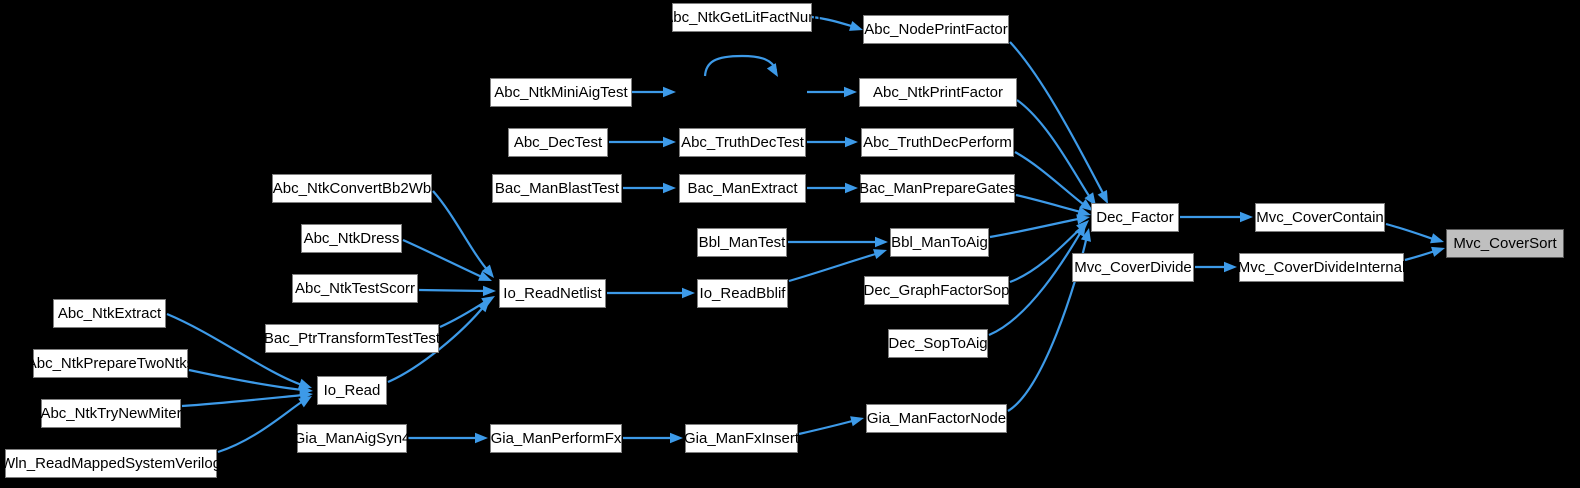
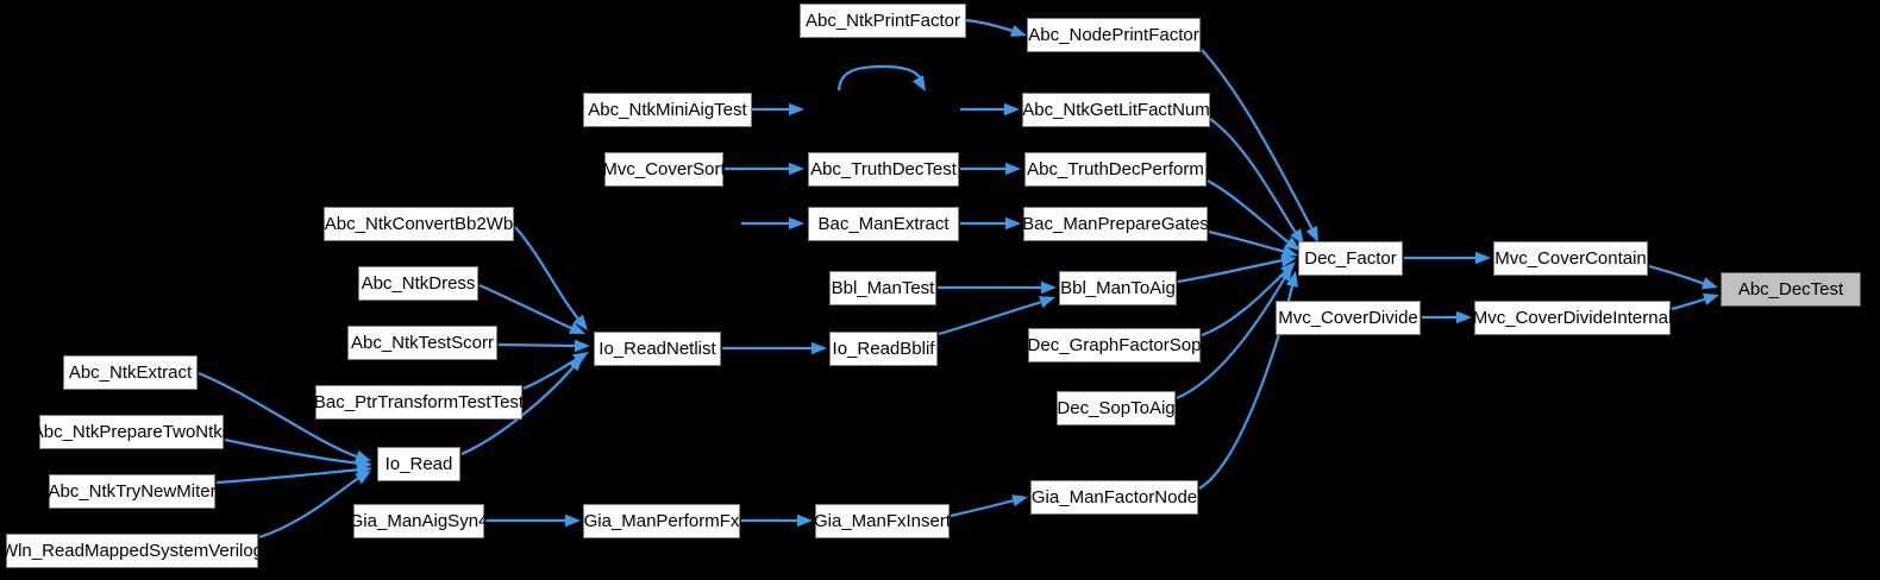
- Abc_NtkGetLitFactNum
+ Abc_NtkPrintFactor
  Abc_NodePrintFactor
  Abc_NtkMiniAigTest
- Abc_NtkPrintFactor
+ Abc_NtkGetLitFactNum
- Abc_DecTest
+ Mvc_CoverSort
  Abc_TruthDecTest
  Abc_TruthDecPerform
  Abc_NtkConvertBb2Wb
- Bac_ManBlastTest
  Bac_ManExtract
  Bac_ManPrepareGates
  Dec_Factor
  Mvc_CoverContain
- Mvc_CoverSort
+ Abc_DecTest
  Abc_NtkDress
  Bbl_ManTest
  Bbl_ManToAig
  Abc_NtkTestScorr
  Io_ReadNetlist
  Io_ReadBblif
  Dec_GraphFactorSop
  Mvc_CoverDivide
  Mvc_CoverDivideInternal
  Abc_NtkExtract
  Bac_PtrTransformTestTest
  Dec_SopToAig
  Abc_NtkPrepareTwoNtks
  Io_Read
  Abc_NtkTryNewMiter
  Gia_ManFactorNode
  Gia_ManAigSyn4
  Gia_ManPerformFx
  Gia_ManFxInsert
  Wln_ReadMappedSystemVerilog
